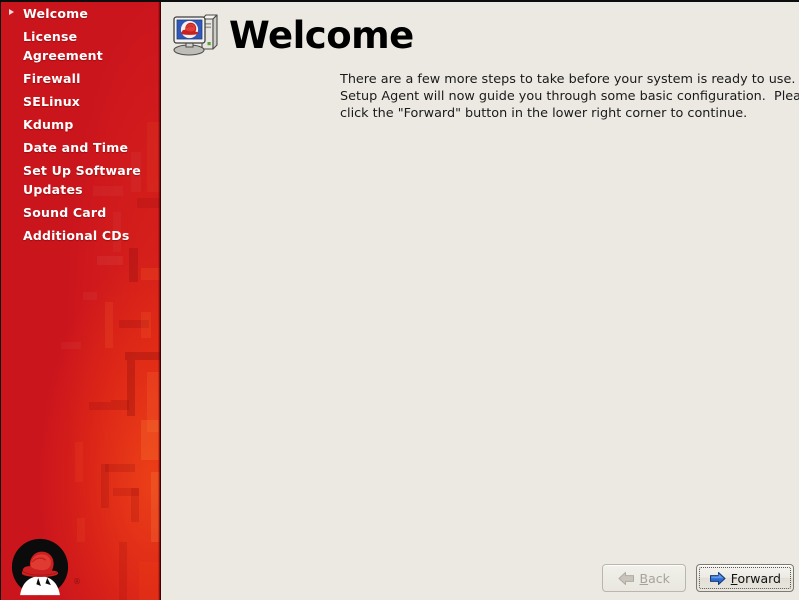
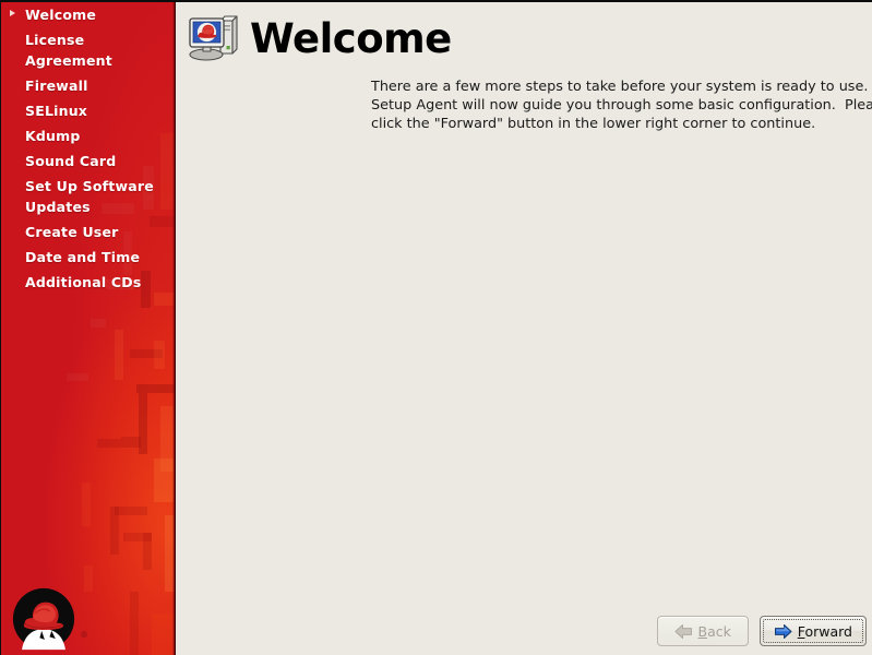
  Welcome
  License Agreement
  Firewall
  SELinux
  Kdump
- Date and Time
+ Sound Card
  Set Up Software Updates
+ Create User
- Sound Card
+ Date and Time
  Additional CDs
  ®
  Welcome
  There are a few more steps to take before your system is ready to use. Setup Agent will now guide you through some basic configuration. Plea click the "Forward" button in the lower right corner to continue.
  Back
  Forward
